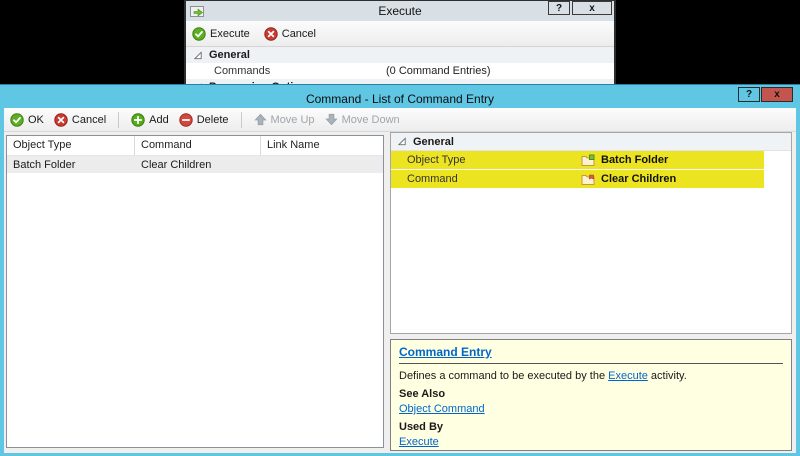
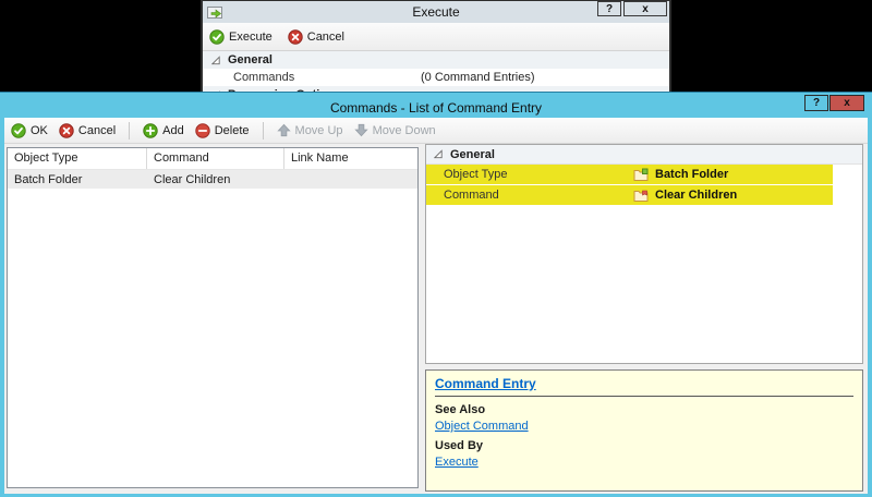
  Execute
  ?
  x
  Execute
  Cancel
  General
  Commands
  (0 Command Entries)
- Command - List of Command Entry
+ Commands - List of Command Entry
  ?
  x
  OK
  Cancel
  Add
  Delete
  Move Up
  Move Down
  Object Type
  Command
  Link Name
  Batch Folder
  Clear Children
  General
  Object Type
  Batch Folder
  Command
  Clear Children
  Command Entry
- Defines a command to be executed by the Execute activity.
  See Also
  Object Command
  Used By
  Execute
